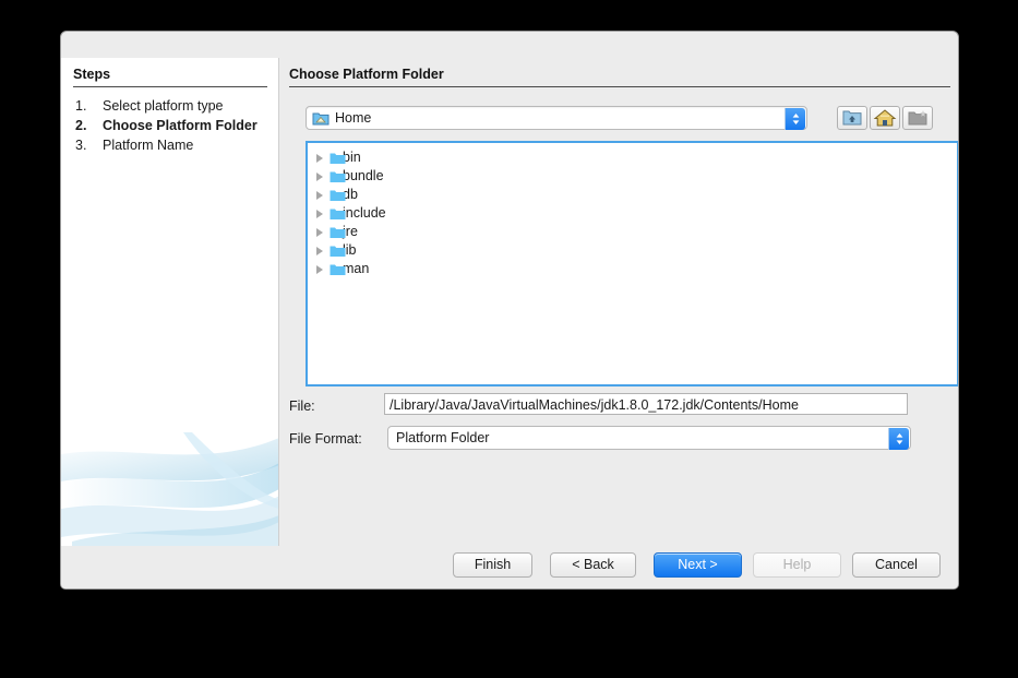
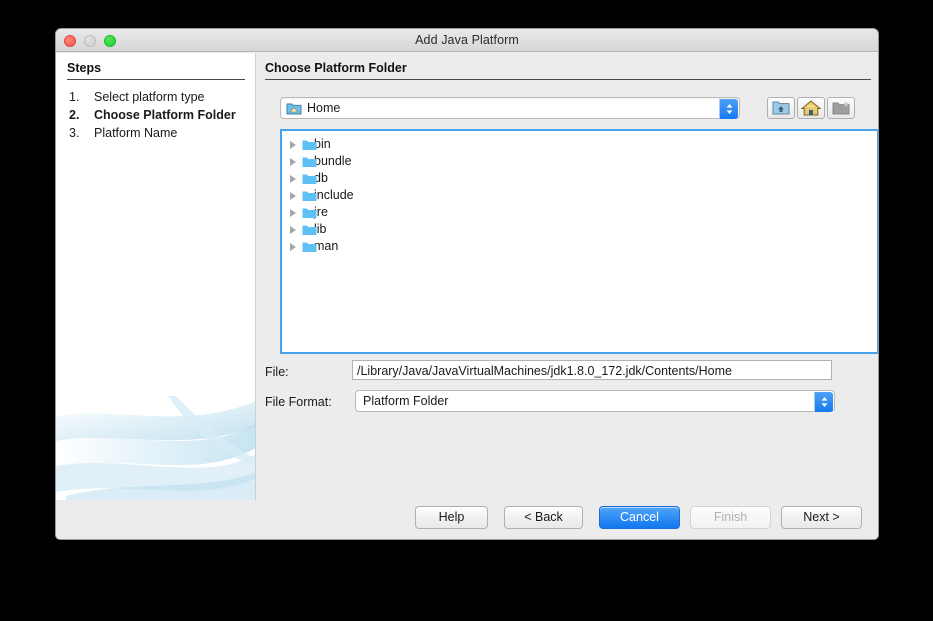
+ Add Java Platform
  Steps
  1.
  Select platform type
  2.
  Choose Platform Folder
  3.
  Platform Name
  Choose Platform Folder
  Home
  bin
  bundle
  db
  nclude
  man
  File:
  /Library/Java/JavaVirtualMachines/jdk1.8.0_172.jdk/Contents/Home
  File Format:
  Platform Folder
- Finish
+ Help
  < Back
- Next >
+ Cancel
- Help
+ Finish
- Cancel
+ Next >
